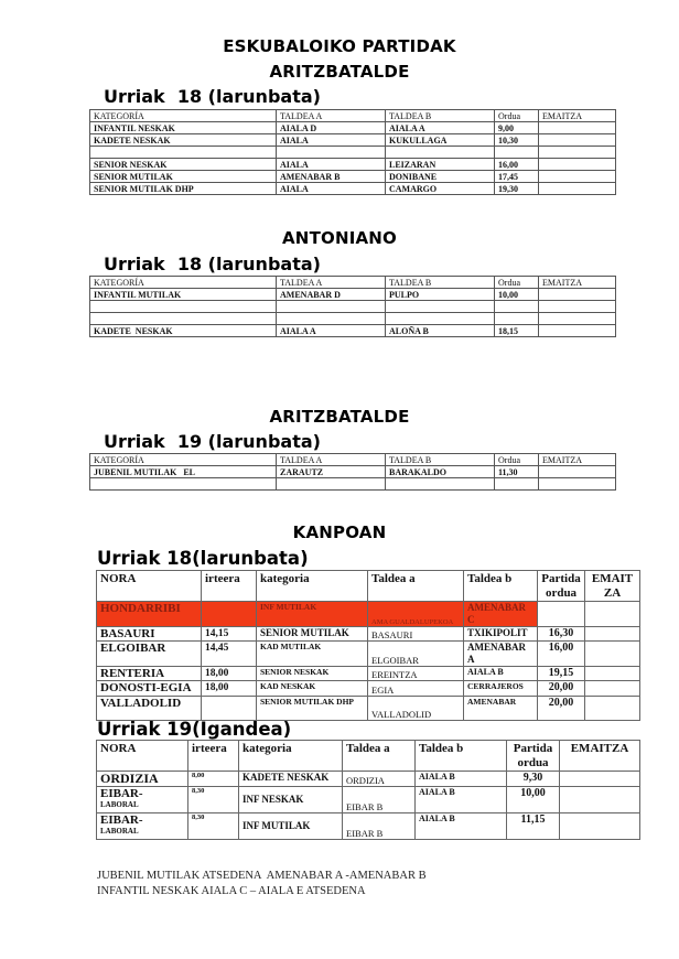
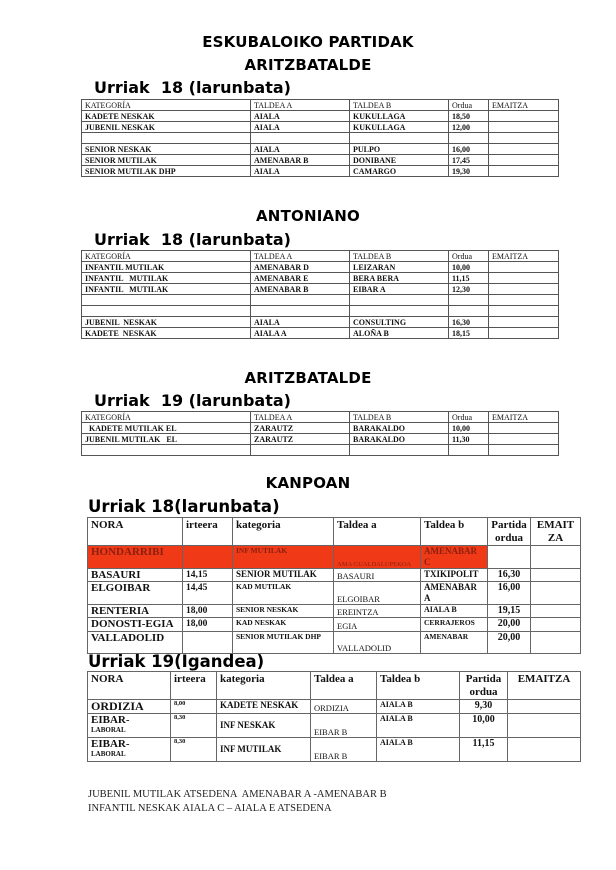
  ESKUBALOIKO PARTIDAK
  ARITZBATALDE
  Urriak 18 (larunbata)
  KATEGORÍA	TALDEA A	TALDEA B	Ordua	EMAITZA
- INFANTIL NESKAK	AIALA D	AIALA A	9,00
- KADETE NESKAK	AIALA	KUKULLAGA	10,30
+ KADETE NESKAK	AIALA	KUKULLAGA	18,50
+ JUBENIL NESKAK	AIALA	KUKULLAGA	12,00
- SENIOR NESKAK	AIALA	LEIZARAN	16,00
+ SENIOR NESKAK	AIALA	PULPO	16,00
  SENIOR MUTILAK	AMENABAR B	DONIBANE	17,45
  SENIOR MUTILAK DHP	AIALA	CAMARGO	19,30
  ANTONIANO
  Urriak 18 (larunbata)
  KATEGORÍA	TALDEA A	TALDEA B	Ordua	EMAITZA
- INFANTIL MUTILAK	AMENABAR D	PULPO	10,00
+ INFANTIL MUTILAK	AMENABAR D	LEIZARAN	10,00
+ INFANTIL MUTILAK	AMENABAR E	BERA BERA	11,15
+ INFANTIL MUTILAK	AMENABAR B	EIBAR A	12,30
+ JUBENIL NESKAK	AIALA	CONSULTING	16,30
  KADETE NESKAK	AIALA A	ALOÑA B	18,15
  ARITZBATALDE
  Urriak 19 (larunbata)
  KATEGORÍA	TALDEA A	TALDEA B	Ordua	EMAITZA
+ KADETE MUTILAK EL	ZARAUTZ	BARAKALDO	10,00
  JUBENIL MUTILAK EL	ZARAUTZ	BARAKALDO	11,30
  KANPOAN
  Urriak 18(larunbata)
  NORA	irteera	kategoria	Taldea a	Taldea b	Partida ordua	EMAIT ZA
  BASAURI	14,15	SENIOR MUTILAK	BASAURI	TXIKIPOLIT	16,30
  ELGOIBAR	14,45	KAD MUTILAK	ELGOIBAR	AMENABAR A	16,00
  RENTERIA	18,00	SENIOR NESKAK	EREINTZA	AIALA B	19,15
  DONOSTI-EGIA	18,00	KAD NESKAK	EGIA	CERRAJEROS	20,00
  VALLADOLID		SENIOR MUTILAK DHP	VALLADOLID	AMENABAR	20,00
  Urriak 19(Igandea)
  NORA	irteera	kategoria	Taldea a	Taldea b	Partida ordua	EMAITZA
  ORDIZIA		KADETE NESKAK	ORDIZIA	AIALA B	9,30
  EIBAR-LABORAL		INF NESKAK	EIBAR B	AIALA B	10,00
  EIBAR-LABORAL		INF MUTILAK	EIBAR B	AIALA B	11,15
  JUBENIL MUTILAK ATSEDENA AMENABAR A -AMENABAR B
  INFANTIL NESKAK AIALA C – AIALA E ATSEDENA
